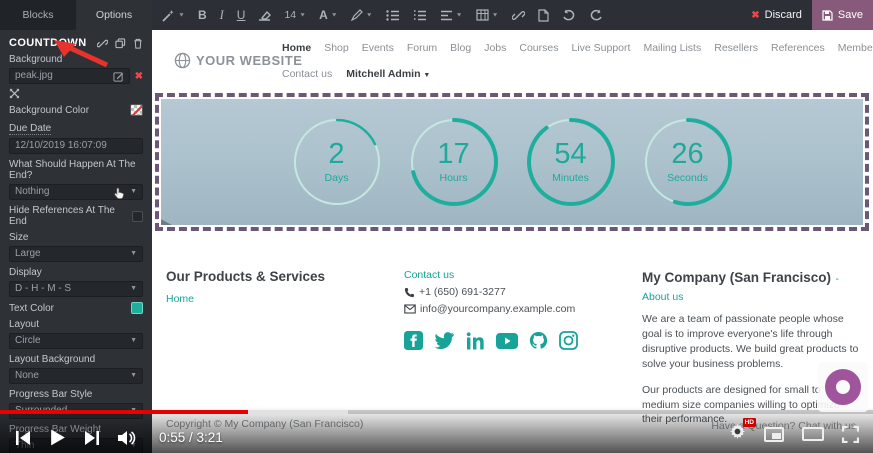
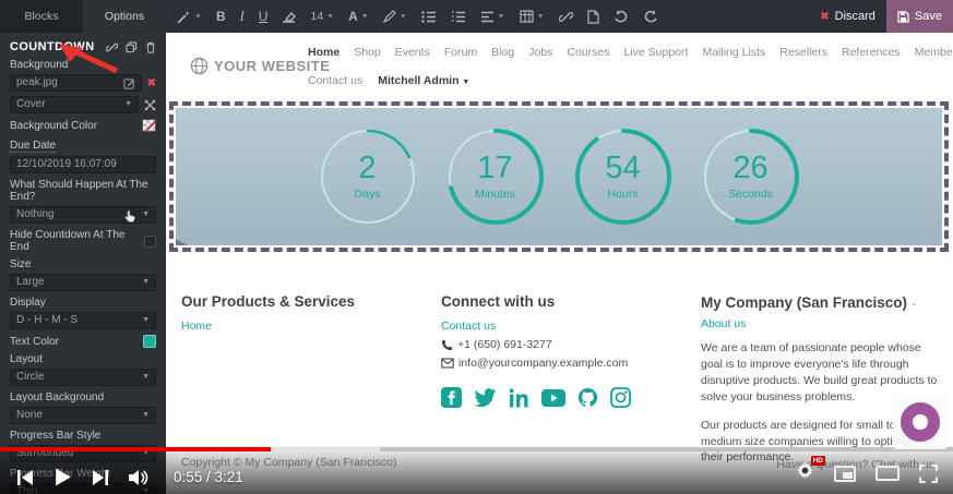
  Blocks
  Options
  B
  I
  U
  14
  A
  ✖
  Discard
  Save
  COUNTDWN
  Background
  peak.jpg
  ✖
+ Cover
  Background Color
  Due Date
  12/10/2019 16:07:09
  What Should Happen At The End?
  Nothing
- Hide References At The End
+ Hide Countdown At The End
  Size
  Large
  Display
  D - H - M - S
  Text Color
  Layout
  Circle
  Layout Background
  None
  Progress Bar Style
  YOUR WEBSITE
  Home
  Shop
  Events
  Forum
  Blog
  Jobs
  Courses
  Live Support
  Mailing Lists
  Resellers
  References
  Membe
  Contact us
  Mitchell Admin
  2
  Days
  17
- Hours
+ Minutes
  54
- Minutes
+ Hours
  26
  Seconds
  Our Products & Services
  Home
+ Connect with us
  Contact us
  +1 (650) 691-3277
  info@yourcompany.example.com
  My Company (San Francisco) - About us
  We are a team of passionate people whose goal is to improve everyone's life through disruptive products. We build great products to solve your business problems.
  Our products are designed for small to medium size companies willing to optimize
  0:55 / 3:21
